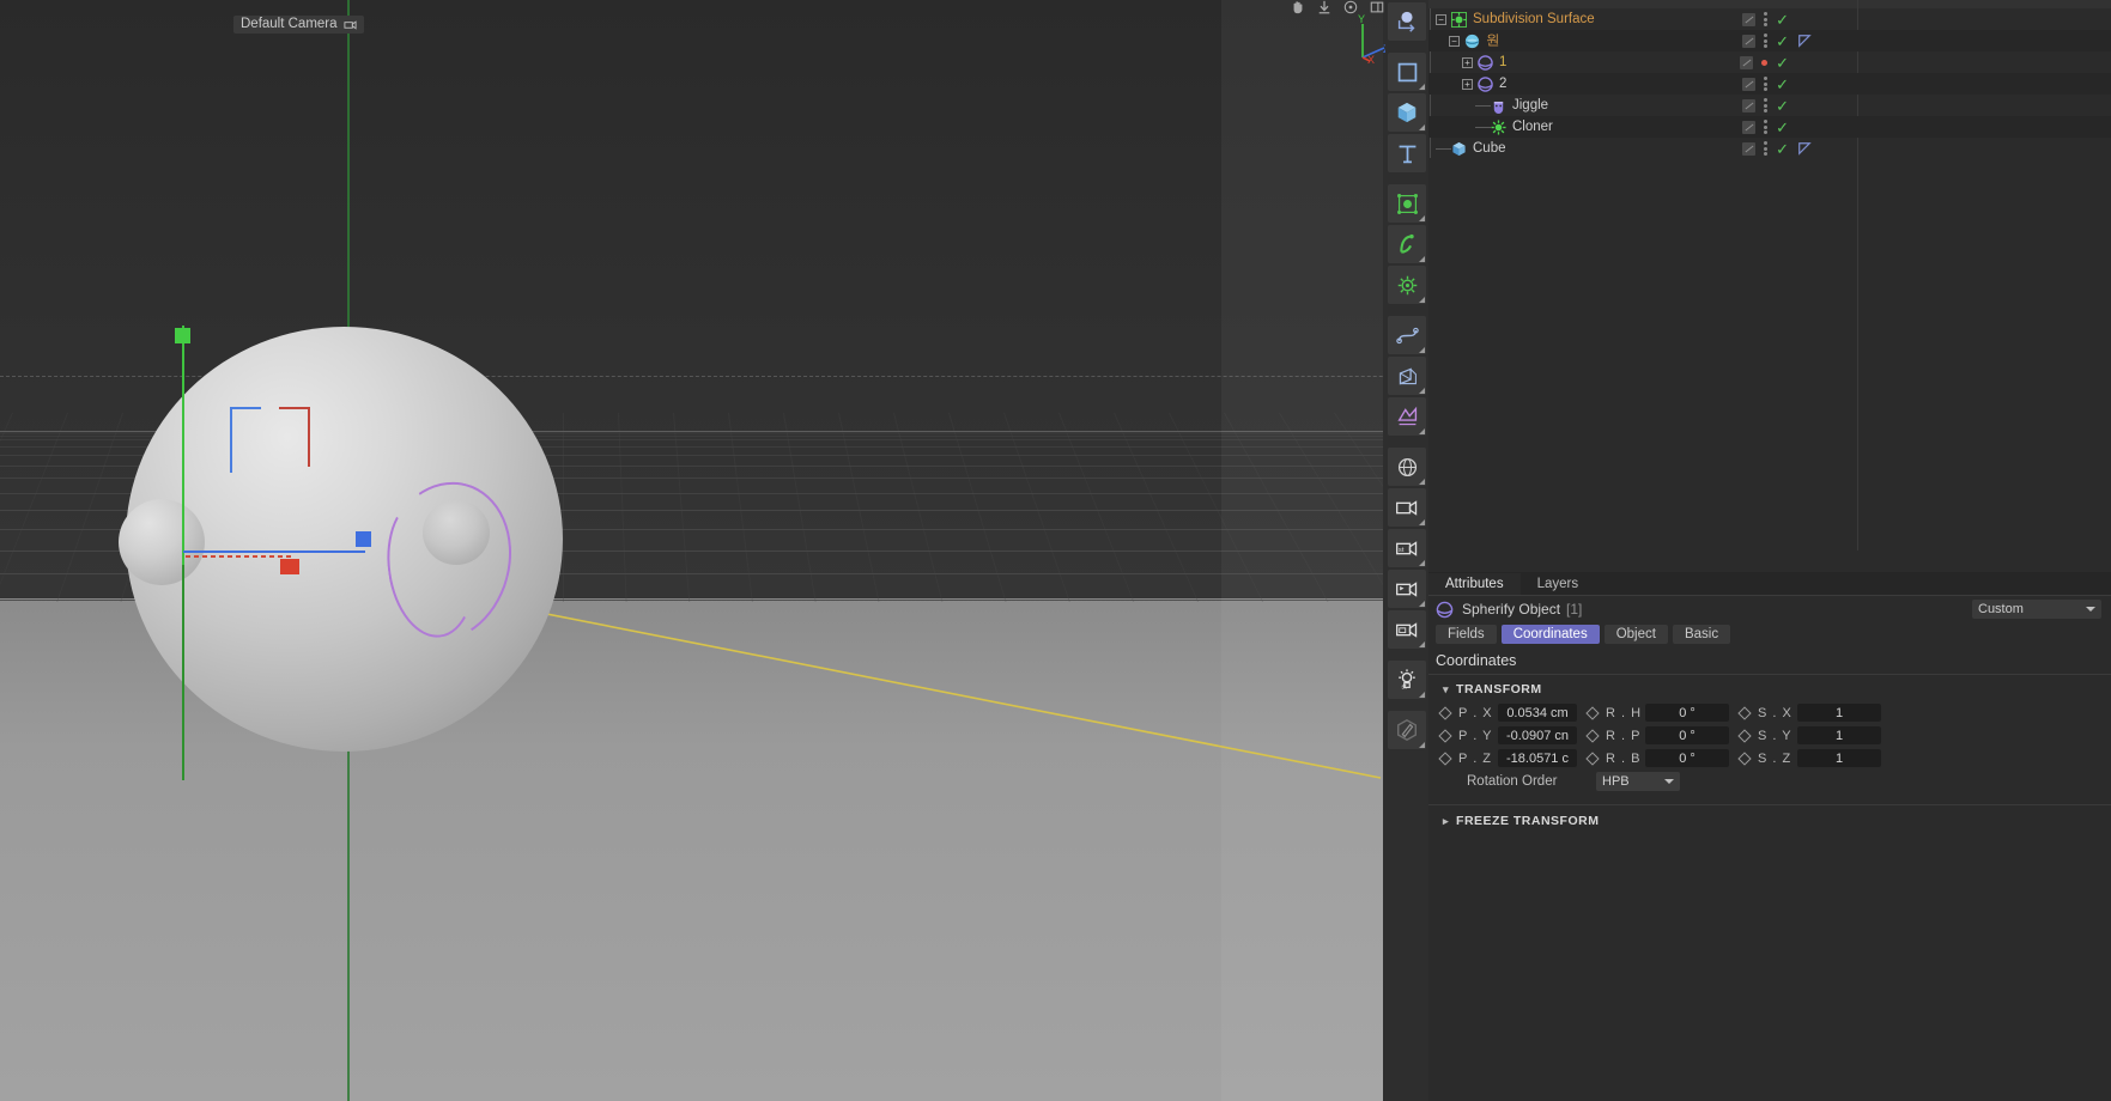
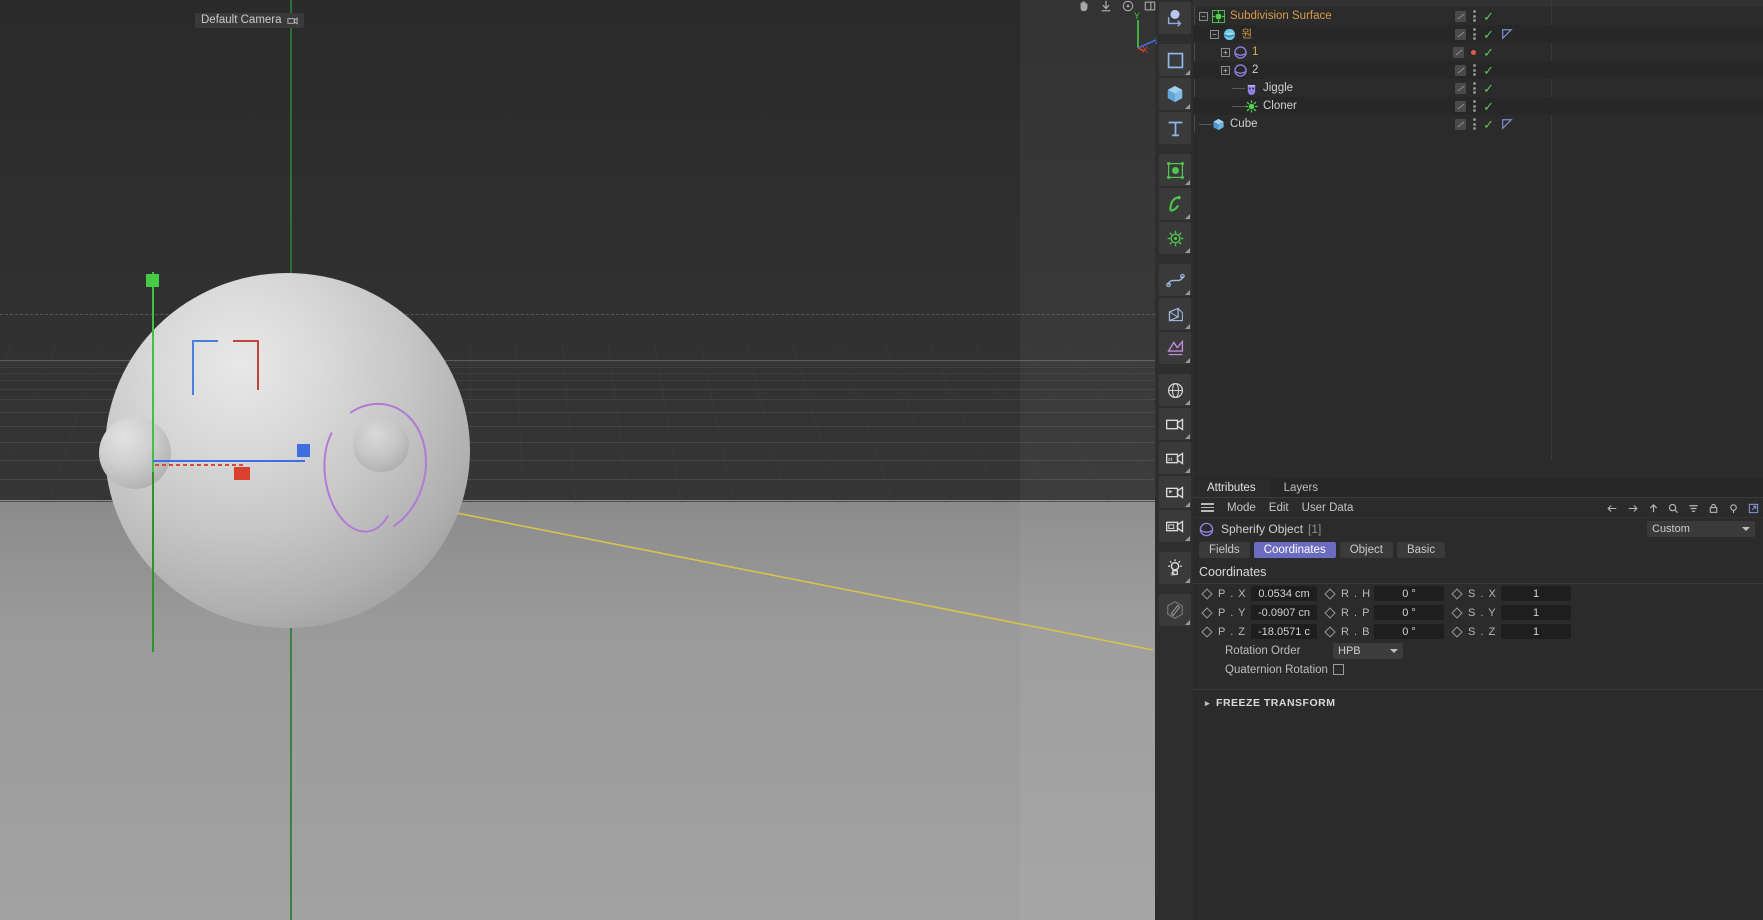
  Default Camera
  Y
  X
  −
  Subdivision Surface
  ✓
  −
  원
  ✓
  +
  1
  ✓
  +
  2
  ✓
  Jiggle
  ✓
  Cloner
  ✓
  Cube
  ✓
  Attributes
  Layers
+ Mode
+ Edit
+ User Data
  Spherify Object
  [1]
  Custom
  Fields
  Coordinates
  Object
  Basic
  Coordinates
- ▾
- TRANSFORM
  P . X
  0.0534 cm
  R . H
  0 °
  S . X
  1
  P . Y
  -0.0907 cn
  R . P
  0 °
  S . Y
  1
  P . Z
  -18.0571 c
  R . B
  0 °
  S . Z
  1
  Rotation Order
  HPB
+ Quaternion Rotation
  ▸
  FREEZE TRANSFORM
